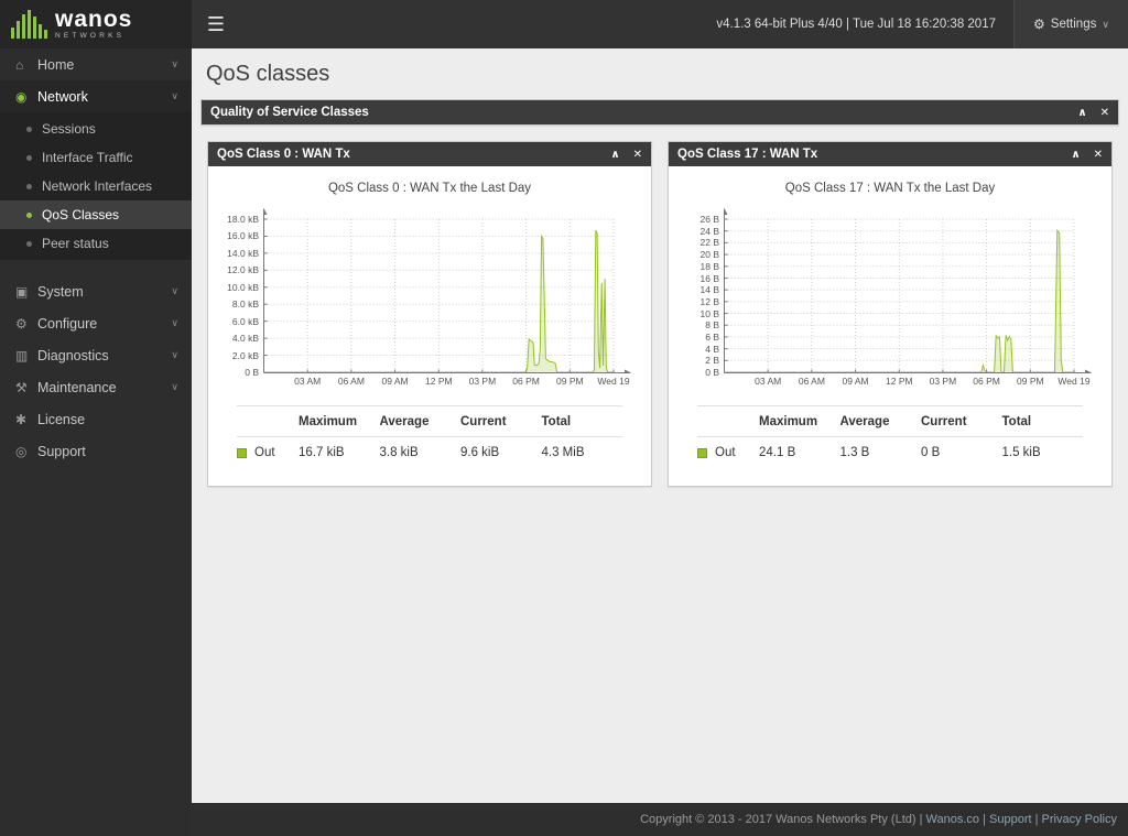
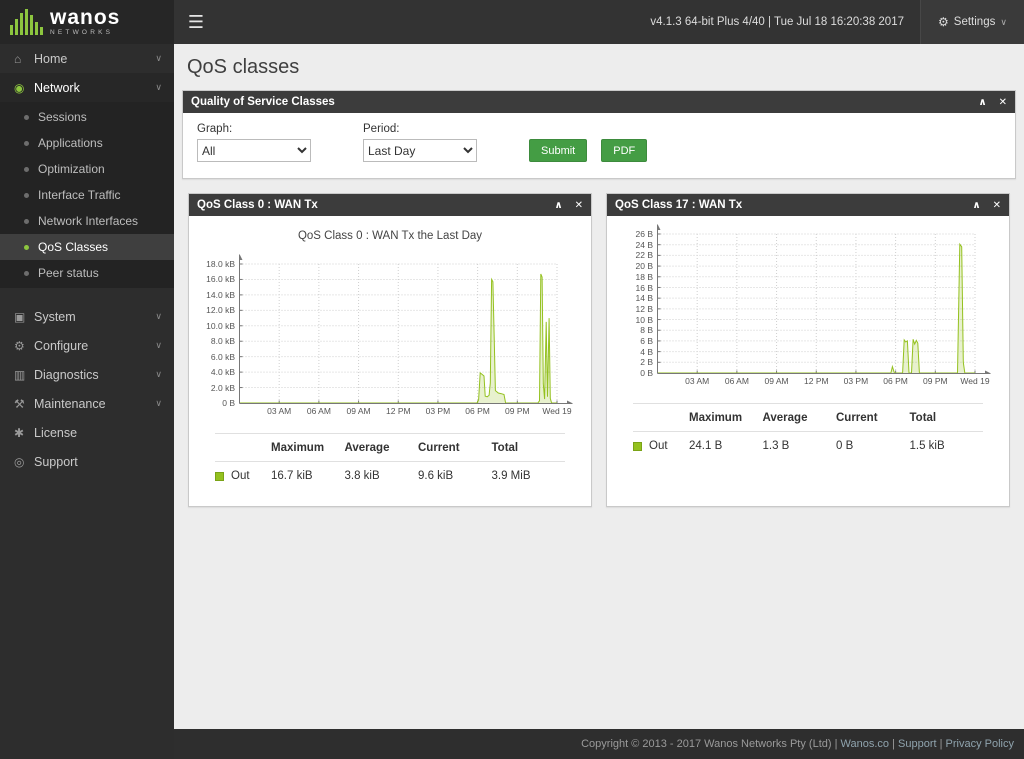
  wanos
  ☰
  v4.1.3 64-bit Plus 4/40 | Tue Jul 18 16:20:38 2017
  ⚙
  Settings
  ∨
  ⌂
  Home
  ∨
  ◉
  Network
  ∨
  Sessions
+ Applications
+ Optimization
  Interface Traffic
  Network Interfaces
  QoS Classes
  Peer status
  ▣
  System
  ∨
  ⚙
  Configure
  ∨
  ▥
  Diagnostics
  ∨
  ⚒
  Maintenance
  ∨
  ✱
  License
  ◎
  Support
  QoS classes
  Quality of Service Classes
  ∧
  ✕
+ Graph:
+ All
+ Period:
+ Last Day
+ Submit
+ PDF
  QoS Class 0 : WAN Tx
  ∧
  ✕
  QoS Class 0 : WAN Tx the Last Day
  0 B
  2.0 kB
  4.0 kB
  6.0 kB
  8.0 kB
  10.0 kB
  12.0 kB
  14.0 kB
  16.0 kB
  18.0 kB
  03 AM
  06 AM
  09 AM
  12 PM
  03 PM
  06 PM
  09 PM
  Wed 19
  	Maximum	Average	Current	Total
- Out	16.7 kiB	3.8 kiB	9.6 kiB	4.3 MiB
+ Out	16.7 kiB	3.8 kiB	9.6 kiB	3.9 MiB
  QoS Class 17 : WAN Tx
  ∧
  ✕
- QoS Class 17 : WAN Tx the Last Day
  0 B
  2 B
  4 B
  6 B
  8 B
  10 B
  12 B
  14 B
  16 B
  18 B
  20 B
  22 B
  24 B
  26 B
  03 AM
  06 AM
  09 AM
  12 PM
  03 PM
  06 PM
  09 PM
  Wed 19
  	Maximum	Average	Current	Total
  Out	24.1 B	1.3 B	0 B	1.5 kiB
  Copyright © 2013 - 2017 Wanos Networks Pty (Ltd)
  |
  Wanos.co
  |
  Support
  |
  Privacy Policy
